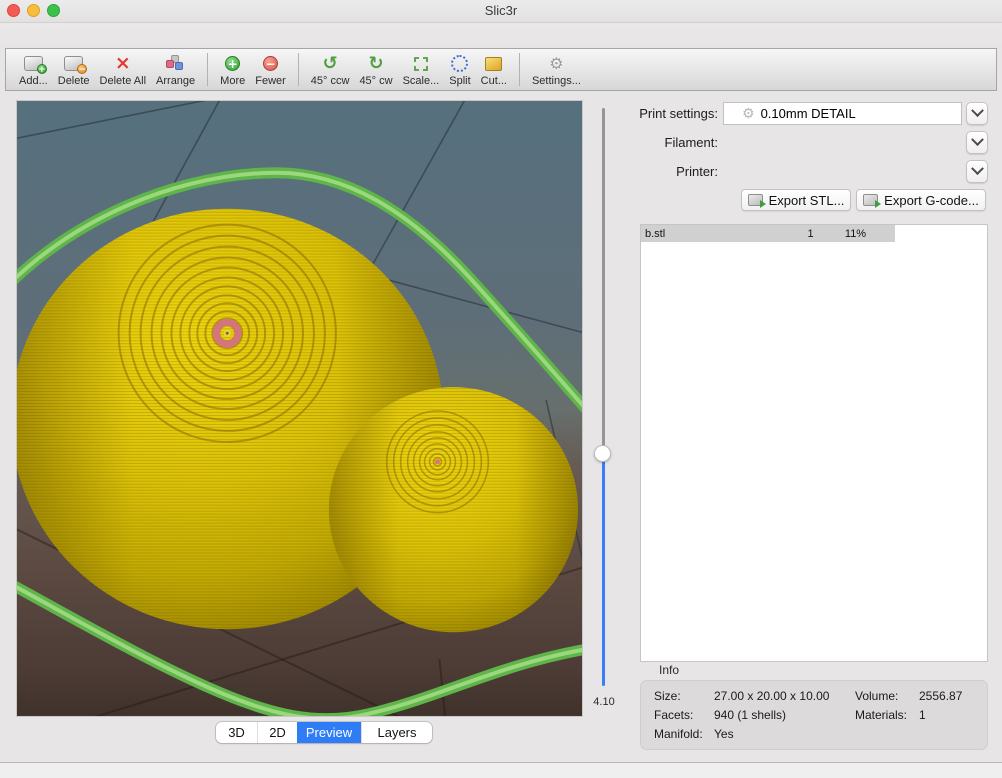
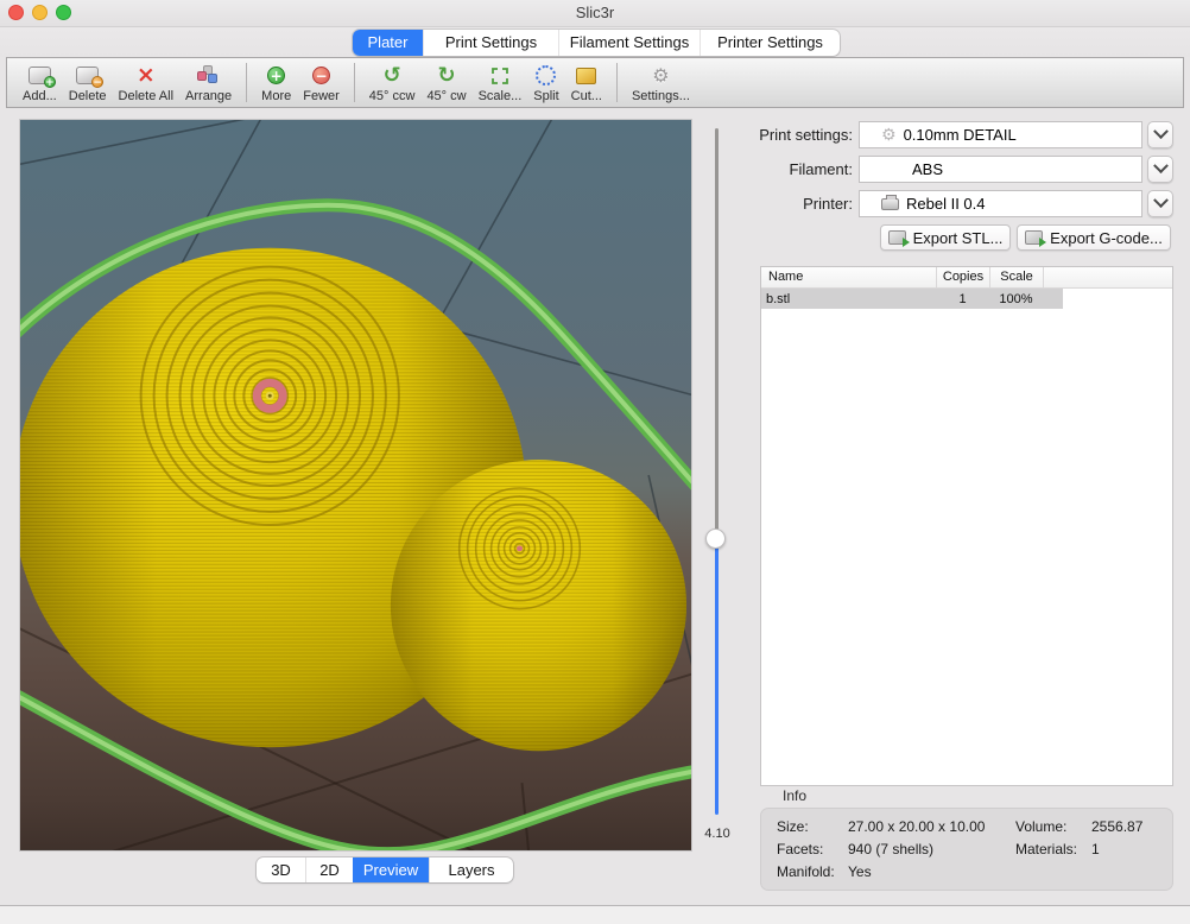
  Slic3r
+ Plater
+ Print Settings
+ Filament Settings
+ Printer Settings
  +
  Add...
  −
  Delete
  ×
  Delete All
  Arrange
  +
  More
  −
  Fewer
  ↺
  45° ccw
  ↻
  45° cw
  Scale...
  Split
  Cut...
  ⚙
  Settings...
  4.10
  3D
  2D
  Preview
  Layers
  Print settings:
  ⚙
  0.10mm DETAIL
  Filament:
+ ABS
  Printer:
+ Rebel II 0.4
  Export STL...
  Export G-code...
+ Name
+ Copies
+ Scale
  b.stl
  1
- 11%
+ 100%
  Info
  Size:
  27.00 x 20.00 x 10.00
  Volume:
  2556.87
  Facets:
- 940 (1 shells)
+ 940 (7 shells)
  Materials:
  1
  Manifold:
  Yes
